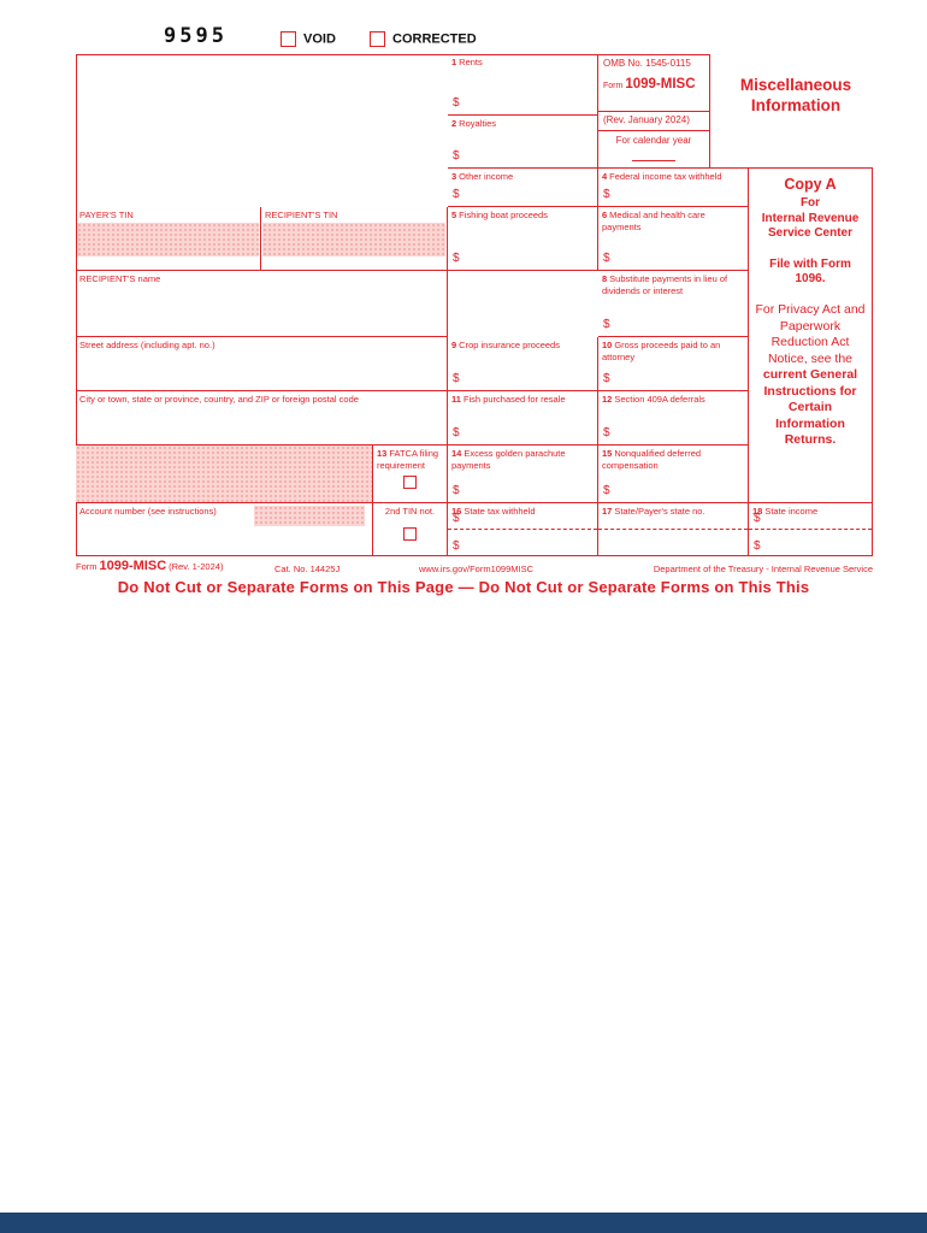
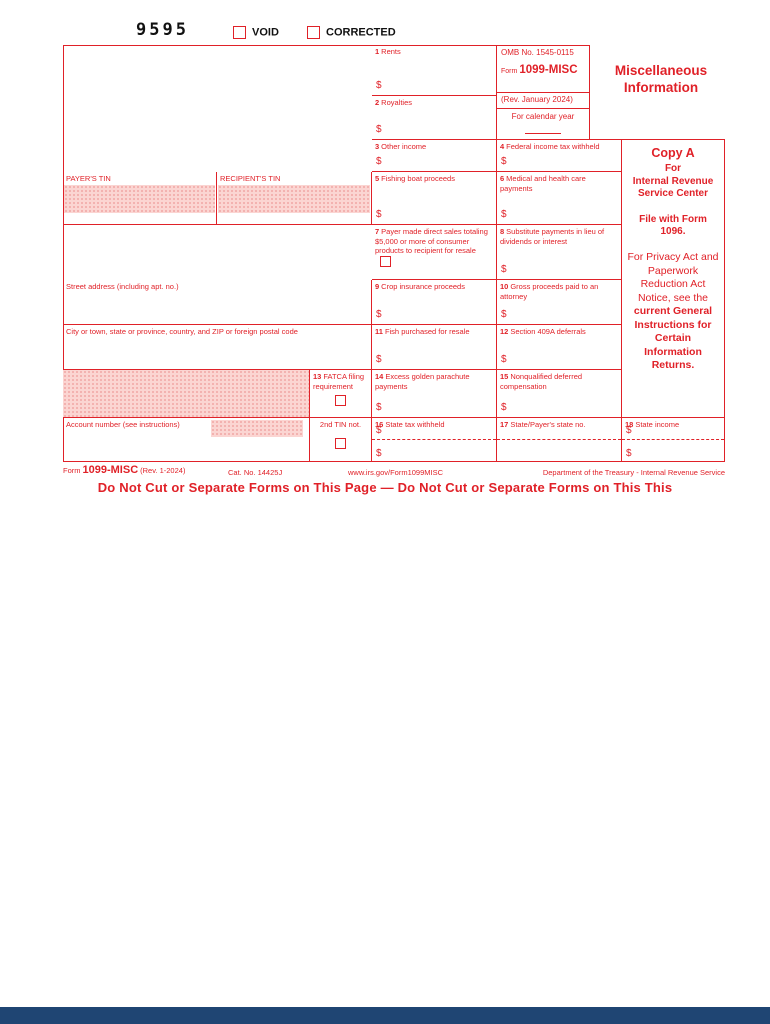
  9595
  VOID
  CORRECTED
  PAYER'S TIN
  RECIPIENT'S TIN
- RECIPIENT'S name
  Street address (including apt. no.)
  City or town, state or province, country, and ZIP or foreign postal code
  13 FATCA filing requirement
  Account number (see instructions)
  2nd TIN not.
  1 Rents
  $
  2 Royalties
  $
  3 Other income
  $
  5 Fishing boat proceeds
  $
+ 7 Payer made direct sales totaling $5,000 or more of consumer products to recipient for resale
  9 Crop insurance proceeds
  $
  11 Fish purchased for resale
  $
  14 Excess golden parachute payments
  $
  16 State tax withheld
  $
  $
  OMB No. 1545-0115
  (Rev. January 2024)
  For calendar year
  4 Federal income tax withheld
  $
  6 Medical and health care payments
  $
  8 Substitute payments in lieu of dividends or interest
  $
  10 Gross proceeds paid to an attorney
  $
  12 Section 409A deferrals
  $
  15 Nonqualified deferred compensation
  $
  17 State/Payer's state no.
  Miscellaneous
  Information
  Copy A
  For
  Internal Revenue
  Service Center
  File with Form 1096.
  For Privacy Act and Paperwork Reduction Act Notice, see the current General Instructions for Certain Information Returns.
  18 State income
  $
  $
  Form 1099-MISC (Rev. 1-2024)
  Cat. No. 14425J
  www.irs.gov/Form1099MISC
  Department of the Treasury - Internal Revenue Service
  Do Not Cut or Separate Forms on This Page — Do Not Cut or Separate Forms on This This
